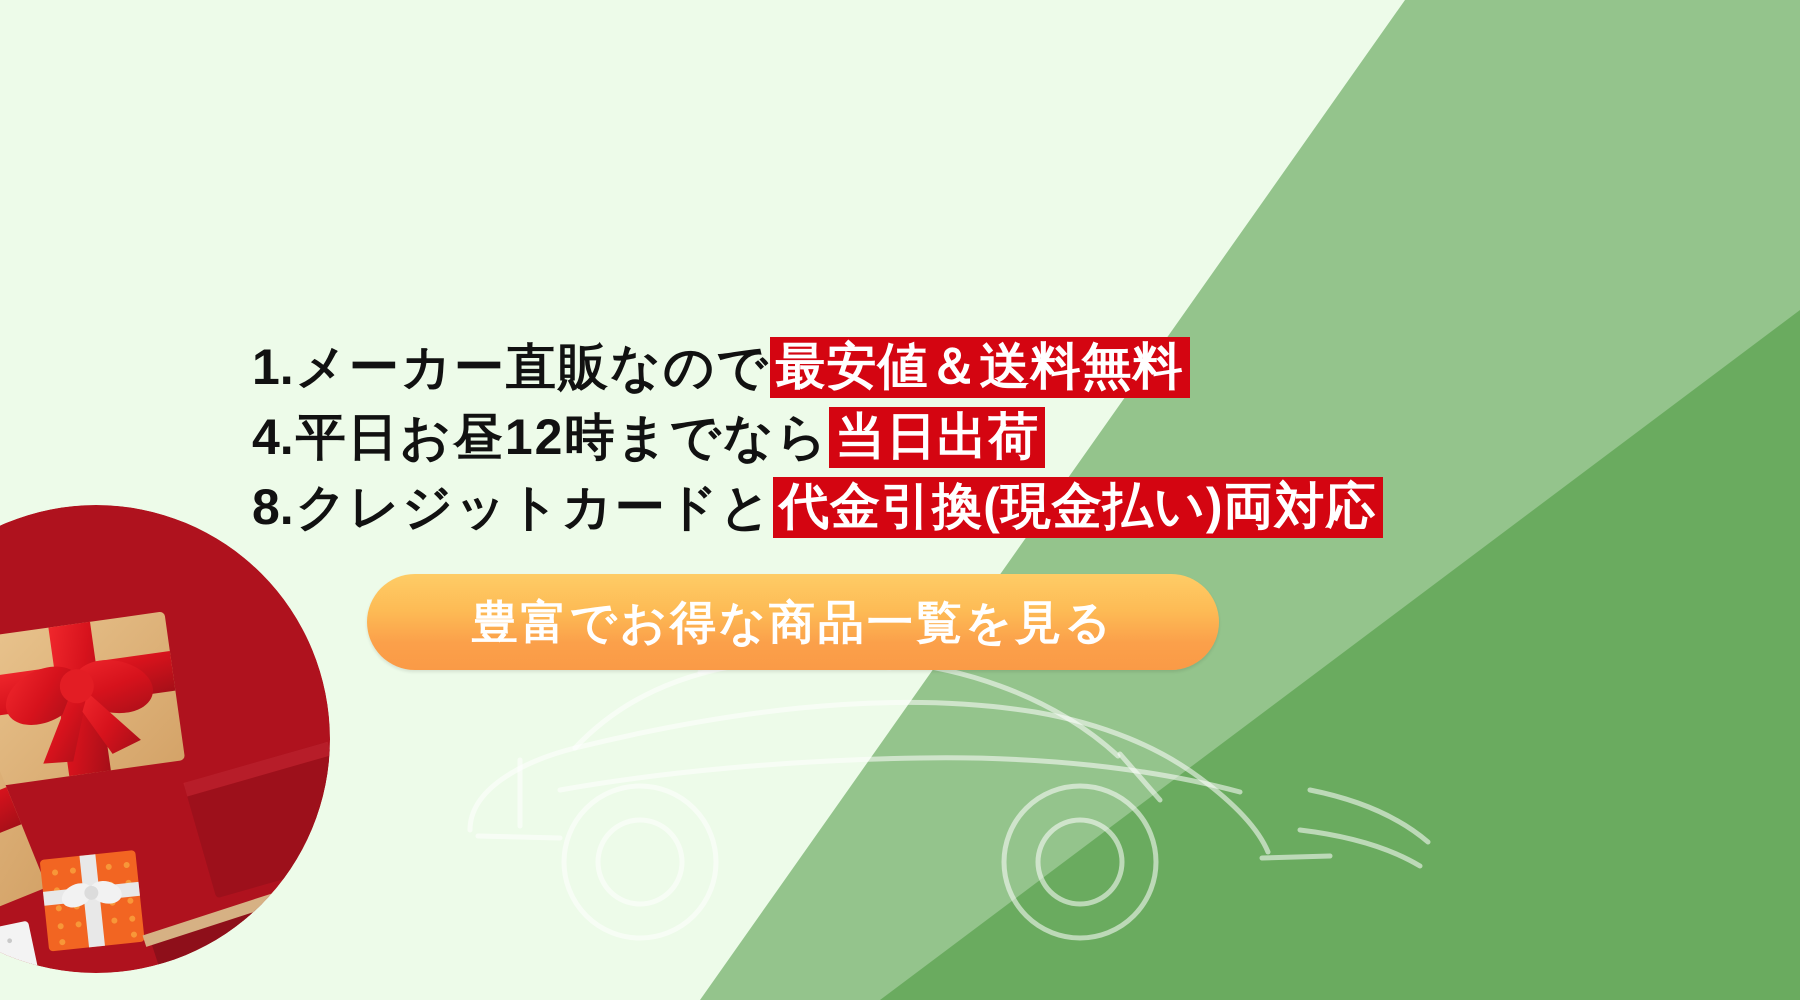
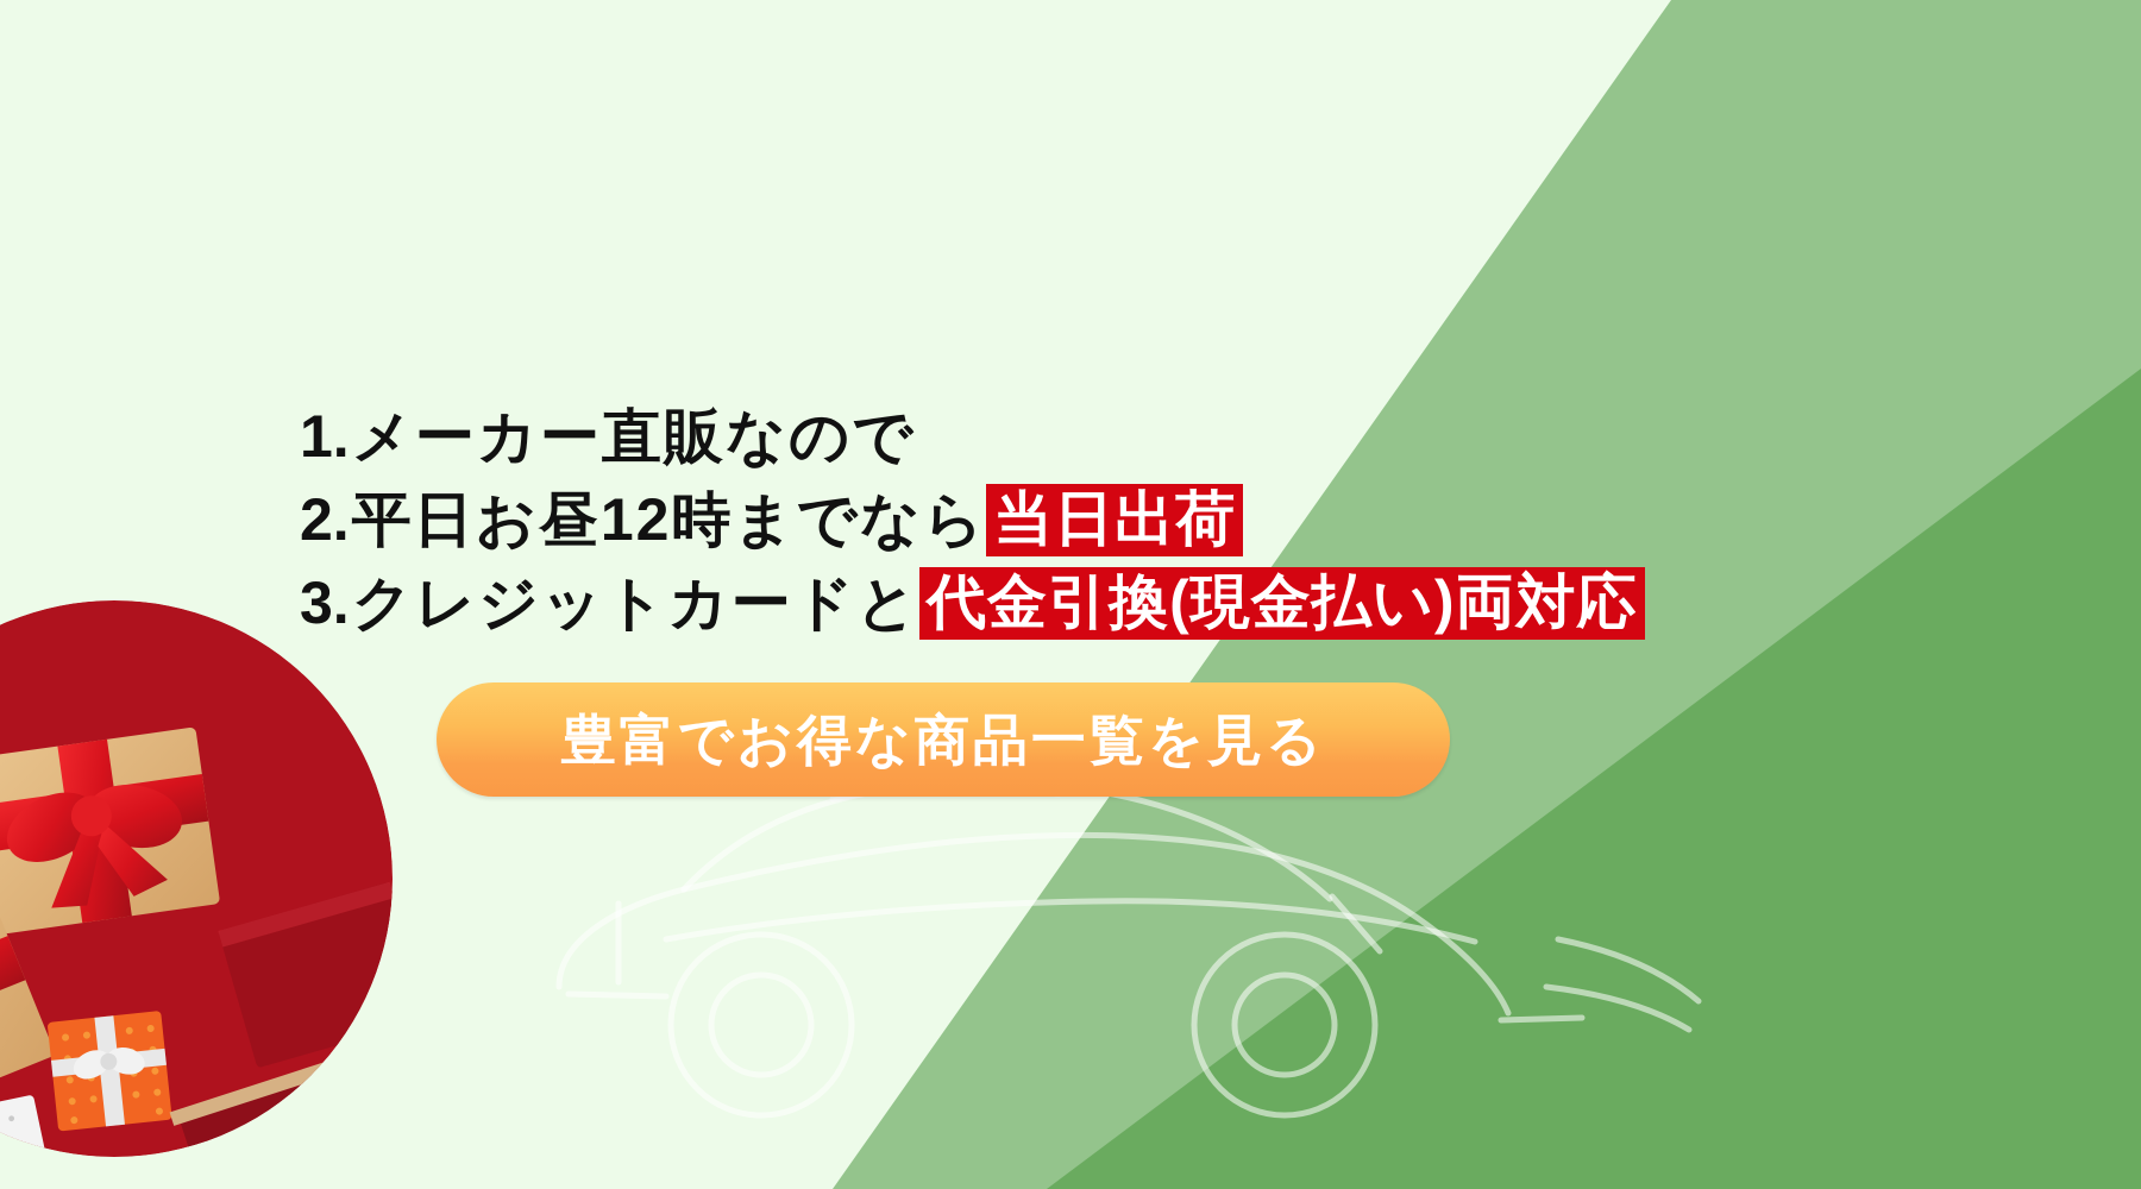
  1.
  メーカー直販なので
- 最安値＆送料無料
- 4.
+ 2.
  平日お昼12時までなら
  当日出荷
- 8.
+ 3.
  クレジットカードと
  代金引換(現金払い)両対応
  豊富でお得な商品一覧を見る
